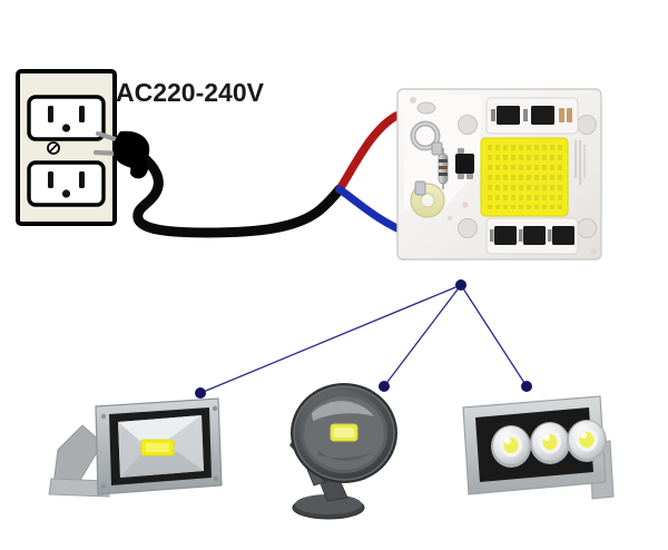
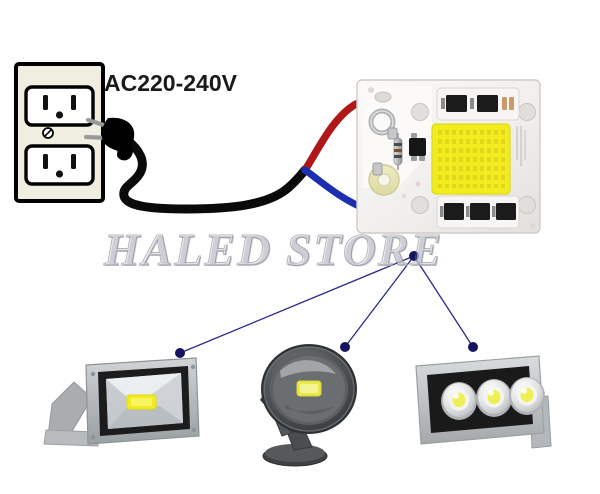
  AC220-240V
+ HALED STORE
